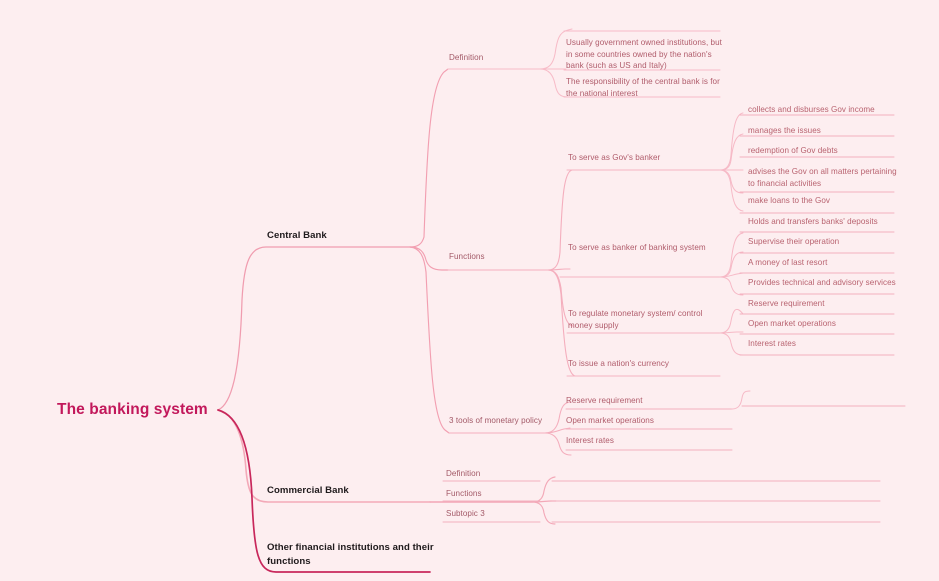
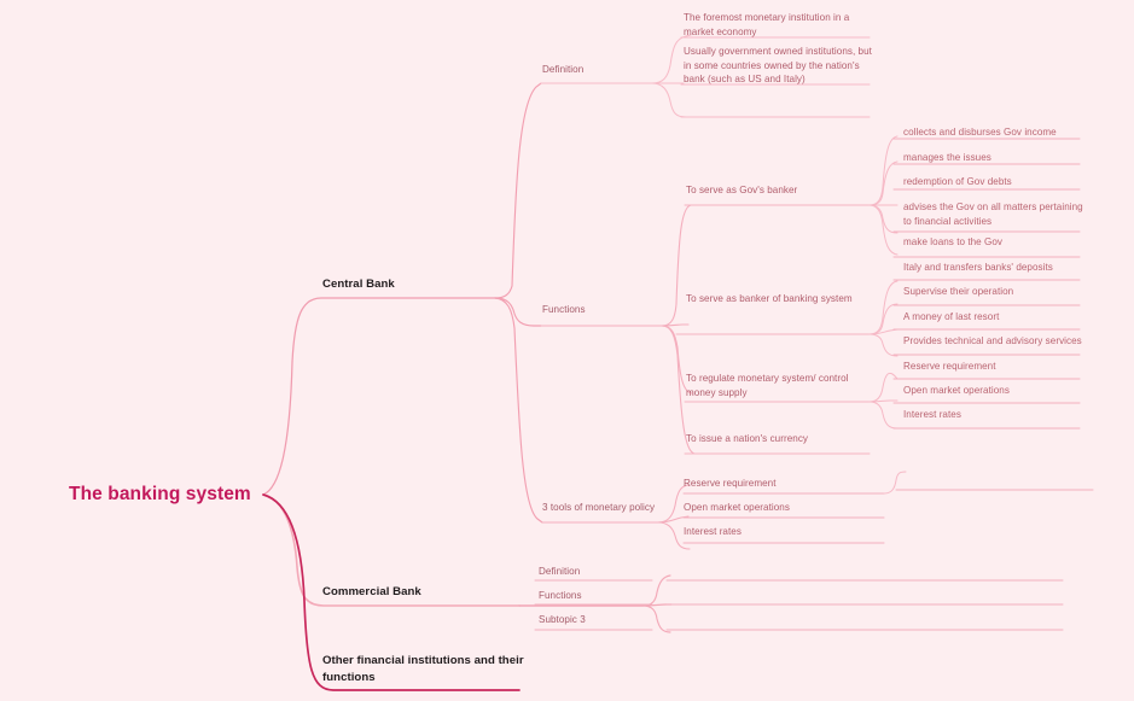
  The banking system
  Central Bank
  Commercial Bank
  Other financial institutions and their functions
  Definition
  Functions
  3 tools of monetary policy
+ The foremost monetary institution in a market economy
  Usually government owned institutions, but in some countries owned by the nation's bank (such as US and Italy)
- The responsibility of the central bank is for the national interest
  To serve as Gov's banker
  To serve as banker of banking system
  To regulate monetary system/ control money supply
  To issue a nation's currency
  collects and disburses Gov income
  manages the issues
  redemption of Gov debts
  advises the Gov on all matters pertaining to financial activities
  make loans to the Gov
- Holds and transfers banks' deposits
+ Italy and transfers banks' deposits
  Supervise their operation
  A money of last resort
  Provides technical and advisory services
  Reserve requirement
  Open market operations
  Interest rates
  Reserve requirement
  Open market operations
  Interest rates
  Definition
  Functions
  Subtopic 3
